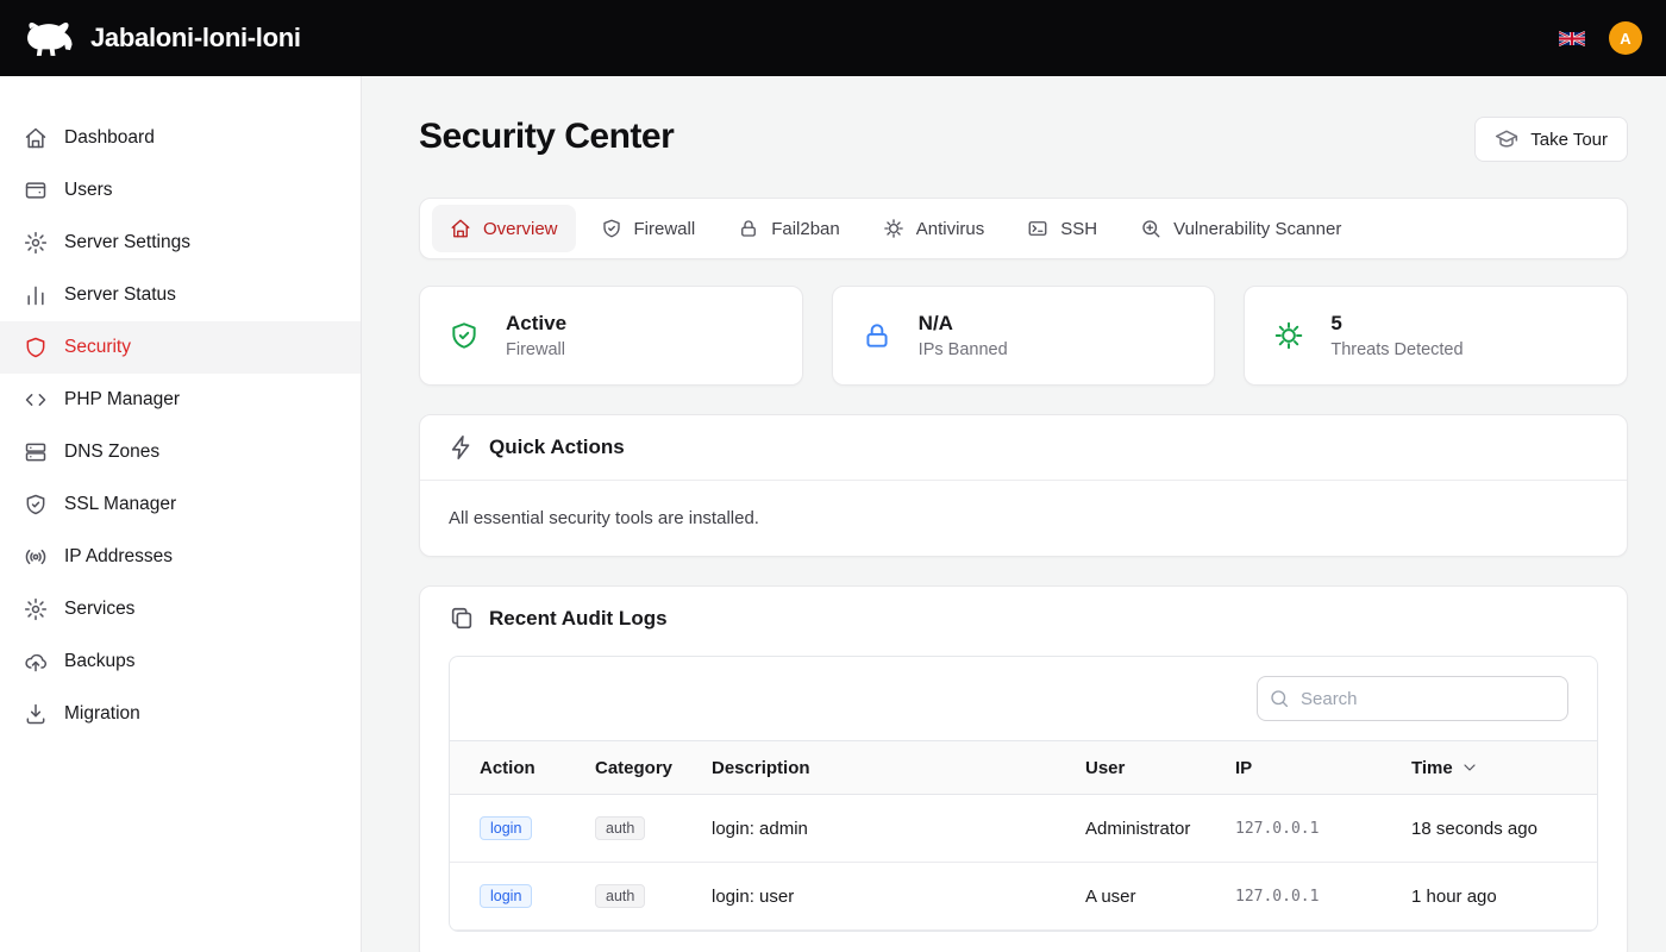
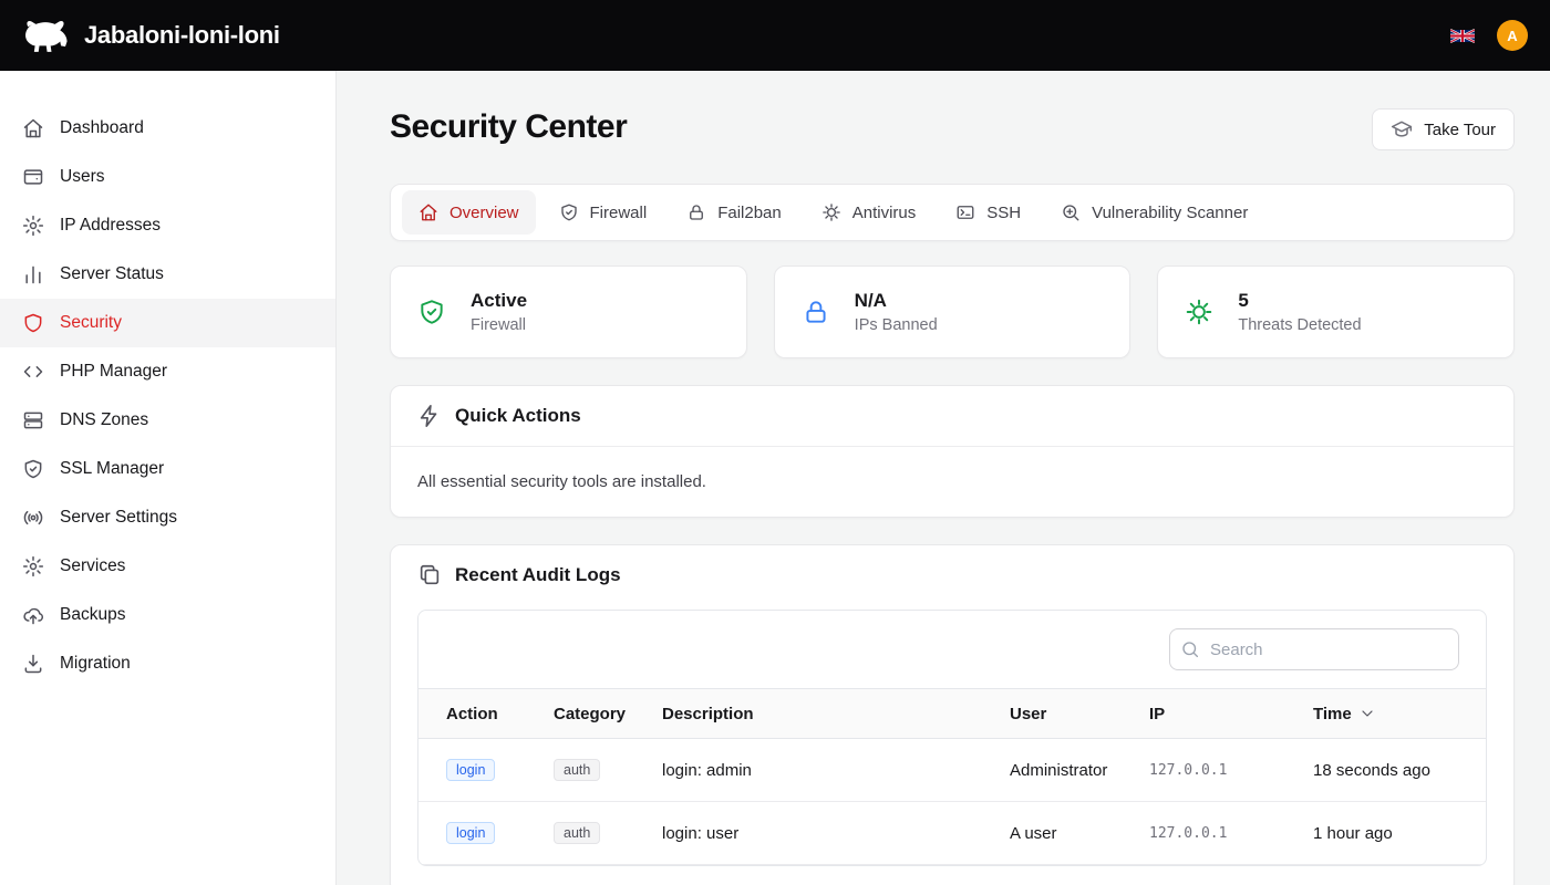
  Jabaloni-loni-loni
  A
  Dashboard
  Users
- Server Settings
+ IP Addresses
  Server Status
  Security
  PHP Manager
  DNS Zones
  SSL Manager
- IP Addresses
+ Server Settings
  Services
  Backups
  Migration
  Security Center
  Take Tour
  Overview
  Firewall
  Fail2ban
  Antivirus
  SSH
  Vulnerability Scanner
  Active
  Firewall
  N/A
  IPs Banned
  5
  Threats Detected
  Quick Actions
  All essential security tools are installed.
  Recent Audit Logs
  Search
  Action
  Category
  Description
  User
  IP
  Time
  login
  auth
  login: admin
  Administrator
  127.0.0.1
  18 seconds ago
  login
  auth
  login: user
  A user
  127.0.0.1
  1 hour ago
